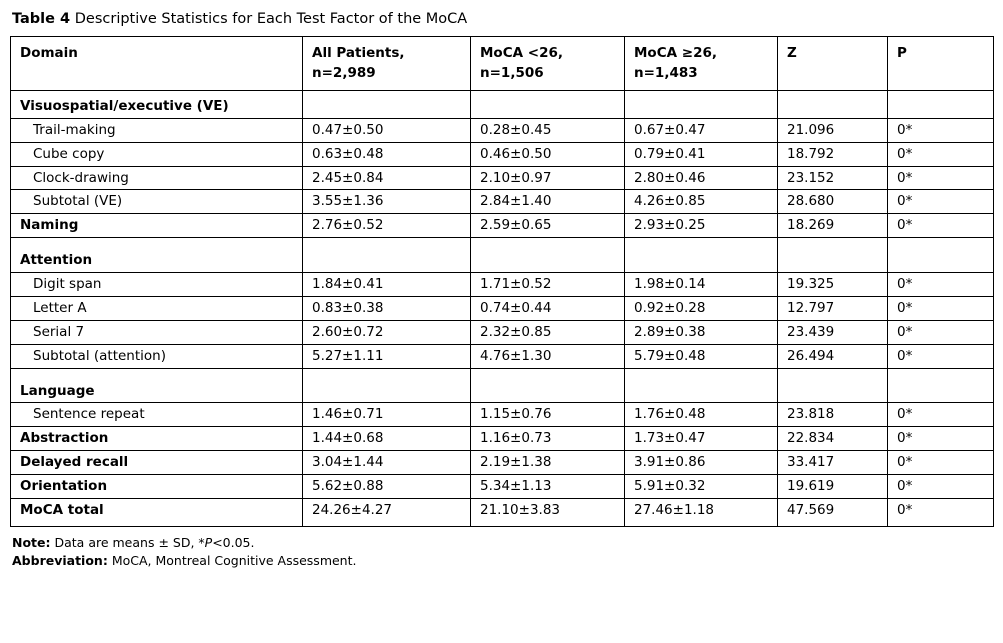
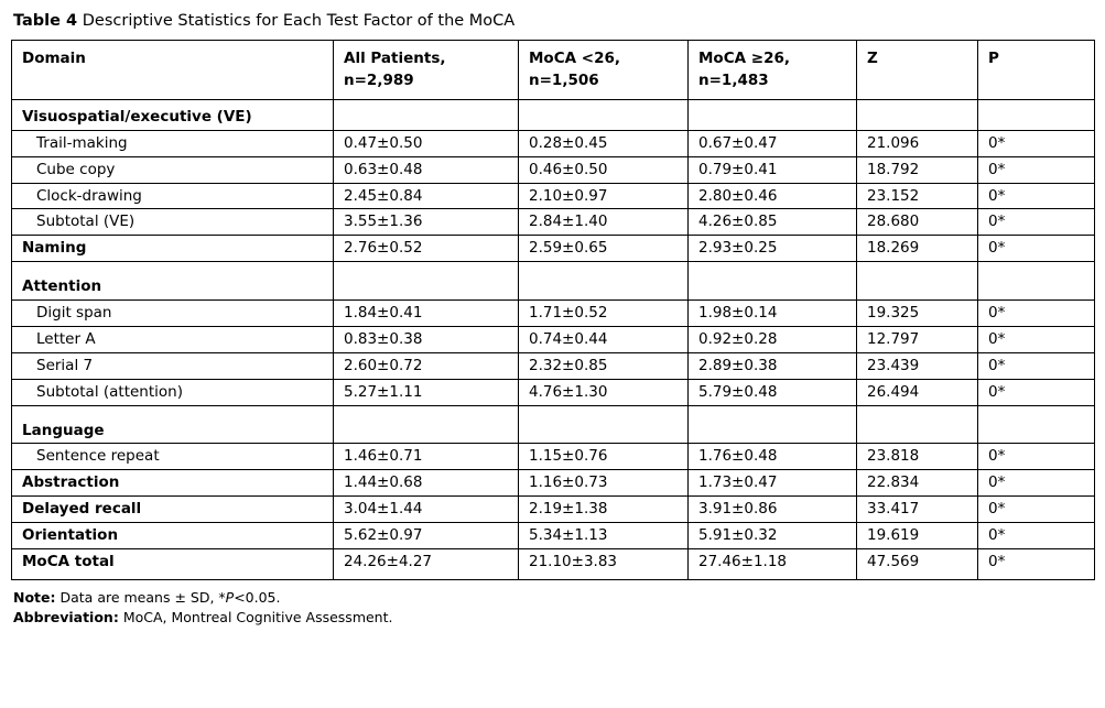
  Table 4 Descriptive Statistics for Each Test Factor of the MoCA
  Domain	All Patients, n=2,989	MoCA <26, n=1,506	MoCA ≥26, n=1,483	Z	P
  Visuospatial/executive (VE)
  Trail-making	0.47±0.50	0.28±0.45	0.67±0.47	21.096	0*
  Cube copy	0.63±0.48	0.46±0.50	0.79±0.41	18.792	0*
  Clock-drawing	2.45±0.84	2.10±0.97	2.80±0.46	23.152	0*
  Subtotal (VE)	3.55±1.36	2.84±1.40	4.26±0.85	28.680	0*
  Naming	2.76±0.52	2.59±0.65	2.93±0.25	18.269	0*
  Attention
  Digit span	1.84±0.41	1.71±0.52	1.98±0.14	19.325	0*
  Letter A	0.83±0.38	0.74±0.44	0.92±0.28	12.797	0*
  Serial 7	2.60±0.72	2.32±0.85	2.89±0.38	23.439	0*
  Subtotal (attention)	5.27±1.11	4.76±1.30	5.79±0.48	26.494	0*
  Language
  Sentence repeat	1.46±0.71	1.15±0.76	1.76±0.48	23.818	0*
  Abstraction	1.44±0.68	1.16±0.73	1.73±0.47	22.834	0*
  Delayed recall	3.04±1.44	2.19±1.38	3.91±0.86	33.417	0*
- Orientation	5.62±0.88	5.34±1.13	5.91±0.32	19.619	0*
+ Orientation	5.62±0.97	5.34±1.13	5.91±0.32	19.619	0*
  MoCA total	24.26±4.27	21.10±3.83	27.46±1.18	47.569	0*
  Note: Data are means ± SD, *P<0.05.
  Abbreviation: MoCA, Montreal Cognitive Assessment.
